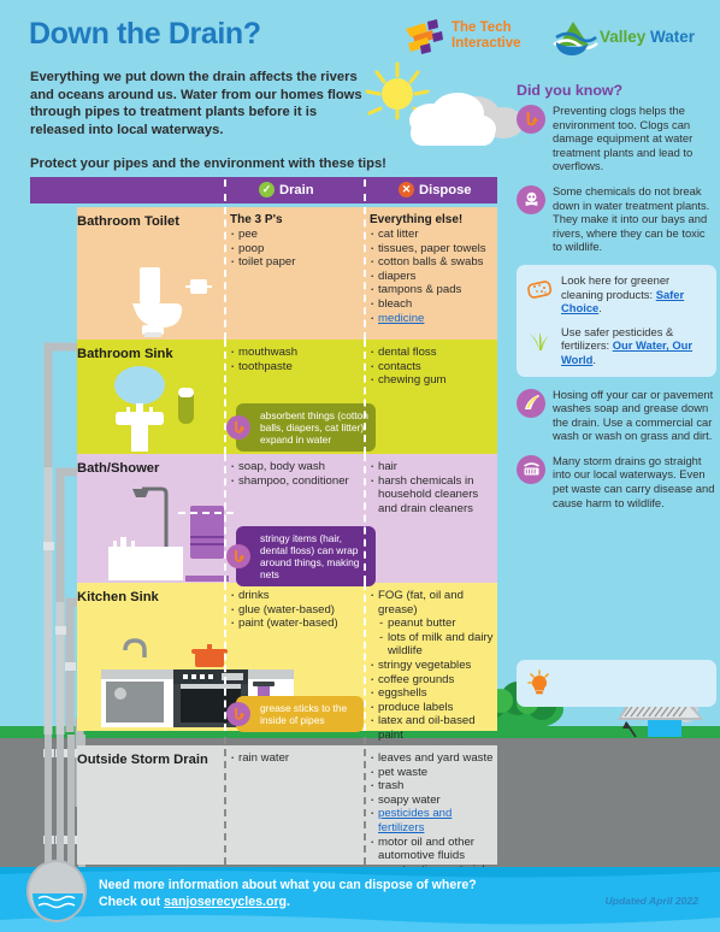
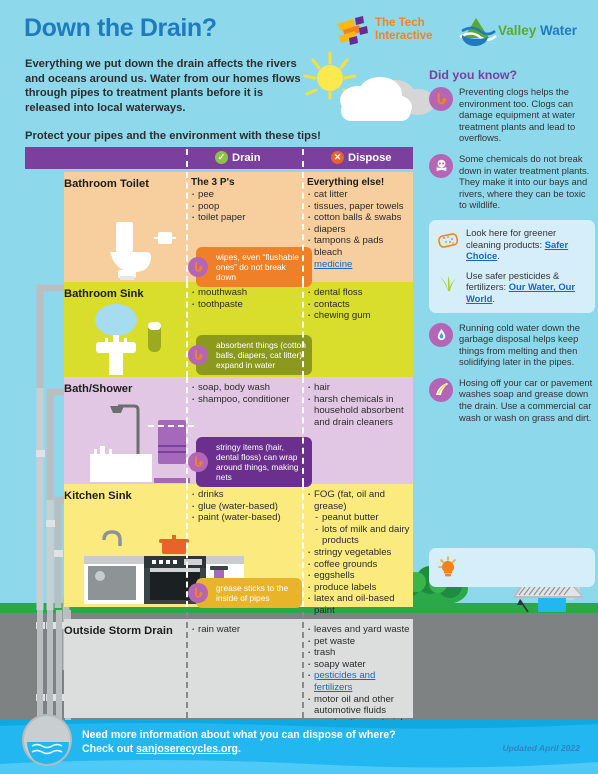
  Down the Drain?
  Everything we put down the drain affects the rivers and oceans around us. Water from our homes flows through pipes to treatment plants before it is released into local waterways.
  Protect your pipes and the environment with these tips!
  The Tech
  Interactive
  Valley Water
  Did you know?
  Preventing clogs helps the environment too. Clogs can damage equipment at water treatment plants and lead to overflows.
  Some chemicals do not break down in water treatment plants. They make it into our bays and rivers, where they can be toxic to wildlife.
  Look here for greener cleaning products: Safer Choice.
  Use safer pesticides & fertilizers: Our Water, Our World.
+ Running cold water down the garbage disposal helps keep things from melting and then solidifying later in the pipes.
  Hosing off your car or pavement washes soap and grease down the drain. Use a commercial car wash or wash on grass and dirt.
- Many storm drains go straight into our local waterways. Even pet waste can carry disease and cause harm to wildlife.
  ✓
  Drain
  ✕
  Dispose
  Bathroom Toilet
  The 3 P's
  pee
  poop
  toilet paper
  Everything else!
  cat litter
  tissues, paper towels
  cotton balls & swabs
  diapers
  tampons & pads
  bleach
  medicine
+ wipes, even “flushable ones” do not break down
  Bathroom Sink
  mouthwash
  toothpaste
  dental floss
  contacts
  chewing gum
  absorbent things (cotton balls, diapers, cat litter) expand in water
  Bath/Shower
  soap, body wash
  shampoo, conditioner
  hair
- harsh chemicals in household cleaners and drain cleaners
+ harsh chemicals in household absorbent and drain cleaners
  stringy items (hair, dental floss) can wrap around things, making nets
  Kitchen Sink
  drinks
  glue (water-based)
  paint (water-based)
  FOG (fat, oil and grease)
  peanut butter
- lots of milk and dairy wildlife
+ lots of milk and dairy products
  stringy vegetables
  coffee grounds
  eggshells
  produce labels
  latex and oil-based paint
  grease sticks to the inside of pipes
  Outside Storm Drain
  rain water
  leaves and yard waste
  pet waste
  trash
  soapy water
  pesticides and fertilizers
  motor oil and other automotive fluids
  Need more information about what you can dispose of where?
  Check out sanjoserecycles.org.
  Updated April 2022
